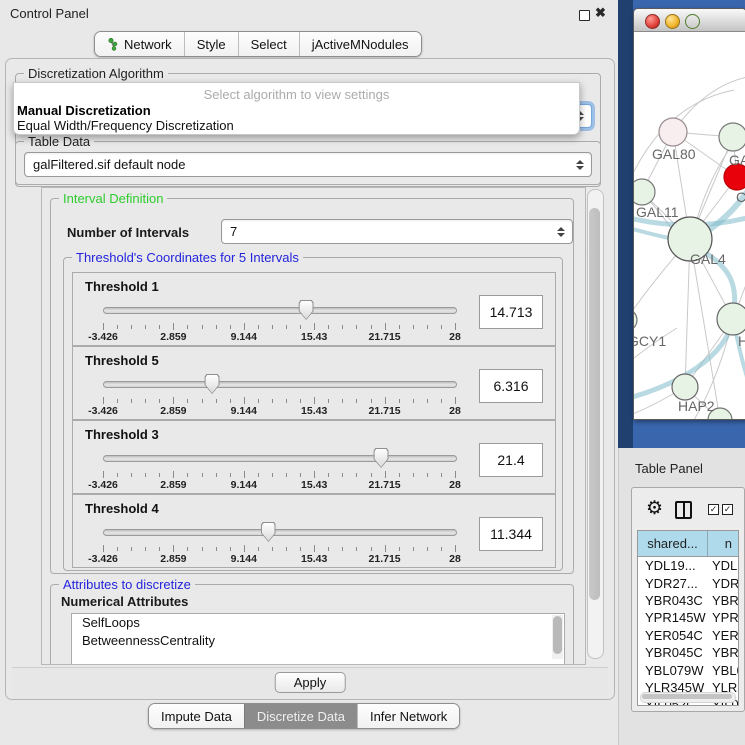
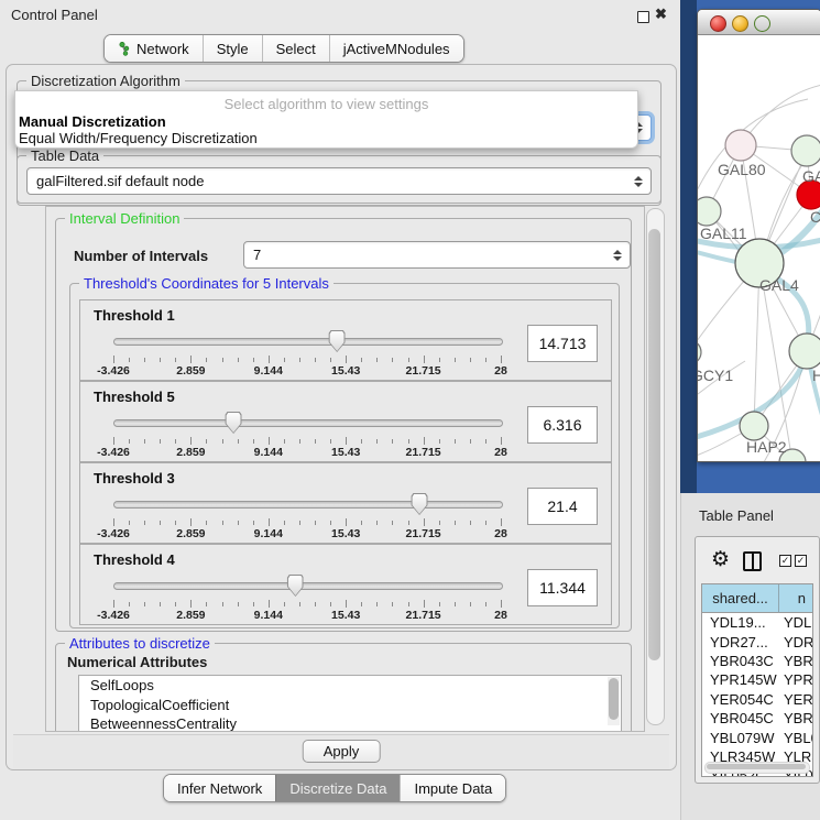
  Control Panel
  ✖
  Network
  Style
  Select
  jActiveMNodules
  Discretization Algorithm
  Table Data
  galFiltered.sif default node
  Interval Definition
  Number of Intervals
  7
  Threshold's Coordinates for 5 Intervals
  Threshold 1
  -3.426
  2.859
  9.144
  15.43
  21.715
  28
  14.713
  Threshold 5
  -3.426
  2.859
  9.144
  15.43
  21.715
  28
  6.316
  Threshold 3
  -3.426
  2.859
  9.144
  15.43
  21.715
  28
  21.4
  Threshold 4
  -3.426
  2.859
  9.144
  15.43
  21.715
  28
  11.344
  Attributes to discretize
  Numerical Attributes
  SelfLoops
+ TopologicalCoefficient
  BetweennessCentrality
  Apply
- Impute Data
+ Infer Network
  Discretize Data
- Infer Network
+ Impute Data
  GAL80
  GAL11
  C
  GAL4
  GCY1
  H
  HAP2
  Table Panel
  ⚙
  ✓
  ✓
  shared...
  n
  YDL19...
  YDL
  YDR27...
  YDR
  YBR043C
  YBR
  YPR145W
  YPR
  YER054C
  YER
  YBR045C
  YBR
  YBL079W
  YBL
  YLR345W
  YLR
  YIL052C
  YIL0
  Select algorithm to view settings
  Manual Discretization
  Equal Width/Frequency Discretization
